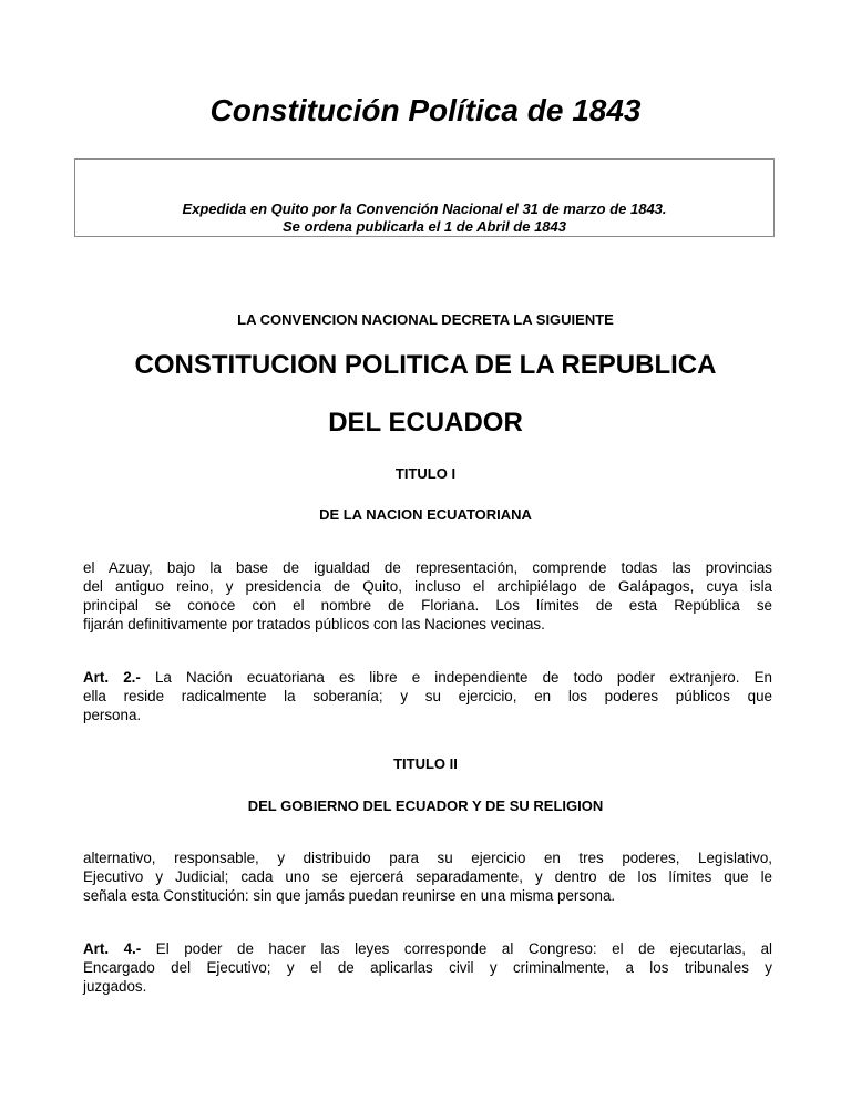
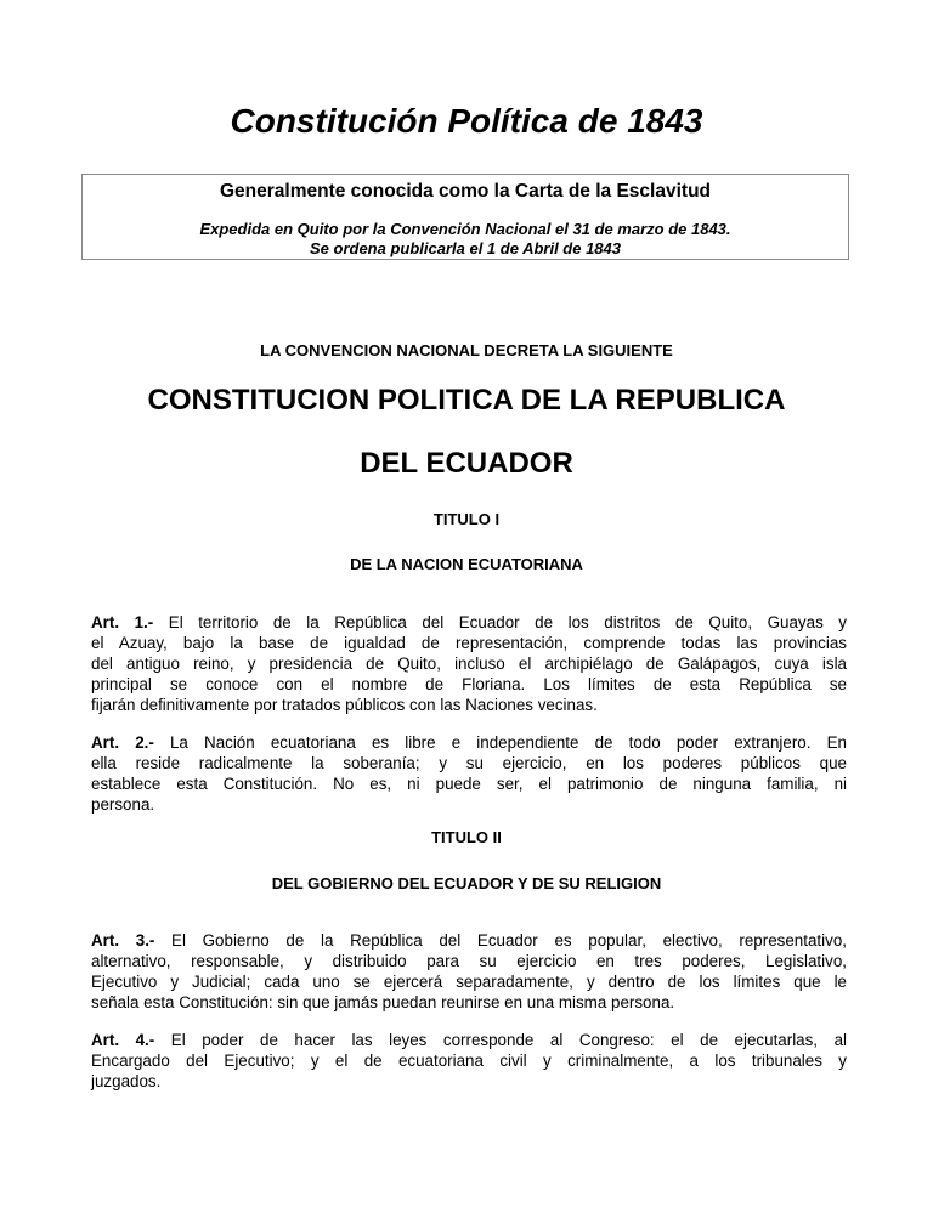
  Constitución Política de 1843
+ Generalmente conocida como la Carta de la Esclavitud
  Expedida en Quito por la Convención Nacional el 31 de marzo de 1843.
  Se ordena publicarla el 1 de Abril de 1843
  LA CONVENCION NACIONAL DECRETA LA SIGUIENTE
  CONSTITUCION POLITICA DE LA REPUBLICA
  DEL ECUADOR
  TITULO I
  DE LA NACION ECUATORIANA
+ Art. 1.- El territorio de la República del Ecuador de los distritos de Quito, Guayas y
  el Azuay, bajo la base de igualdad de representación, comprende todas las provincias
  del antiguo reino, y presidencia de Quito, incluso el archipiélago de Galápagos, cuya isla
  principal se conoce con el nombre de Floriana. Los límites de esta República se
  fijarán definitivamente por tratados públicos con las Naciones vecinas.
  Art. 2.- La Nación ecuatoriana es libre e independiente de todo poder extranjero. En
  ella reside radicalmente la soberanía; y su ejercicio, en los poderes públicos que
+ establece esta Constitución. No es, ni puede ser, el patrimonio de ninguna familia, ni
  persona.
  TITULO II
  DEL GOBIERNO DEL ECUADOR Y DE SU RELIGION
+ Art. 3.- El Gobierno de la República del Ecuador es popular, electivo, representativo,
  alternativo, responsable, y distribuido para su ejercicio en tres poderes, Legislativo,
  Ejecutivo y Judicial; cada uno se ejercerá separadamente, y dentro de los límites que le
  señala esta Constitución: sin que jamás puedan reunirse en una misma persona.
  Art. 4.- El poder de hacer las leyes corresponde al Congreso: el de ejecutarlas, al
- Encargado del Ejecutivo; y el de aplicarlas civil y criminalmente, a los tribunales y
+ Encargado del Ejecutivo; y el de ecuatoriana civil y criminalmente, a los tribunales y
  juzgados.
